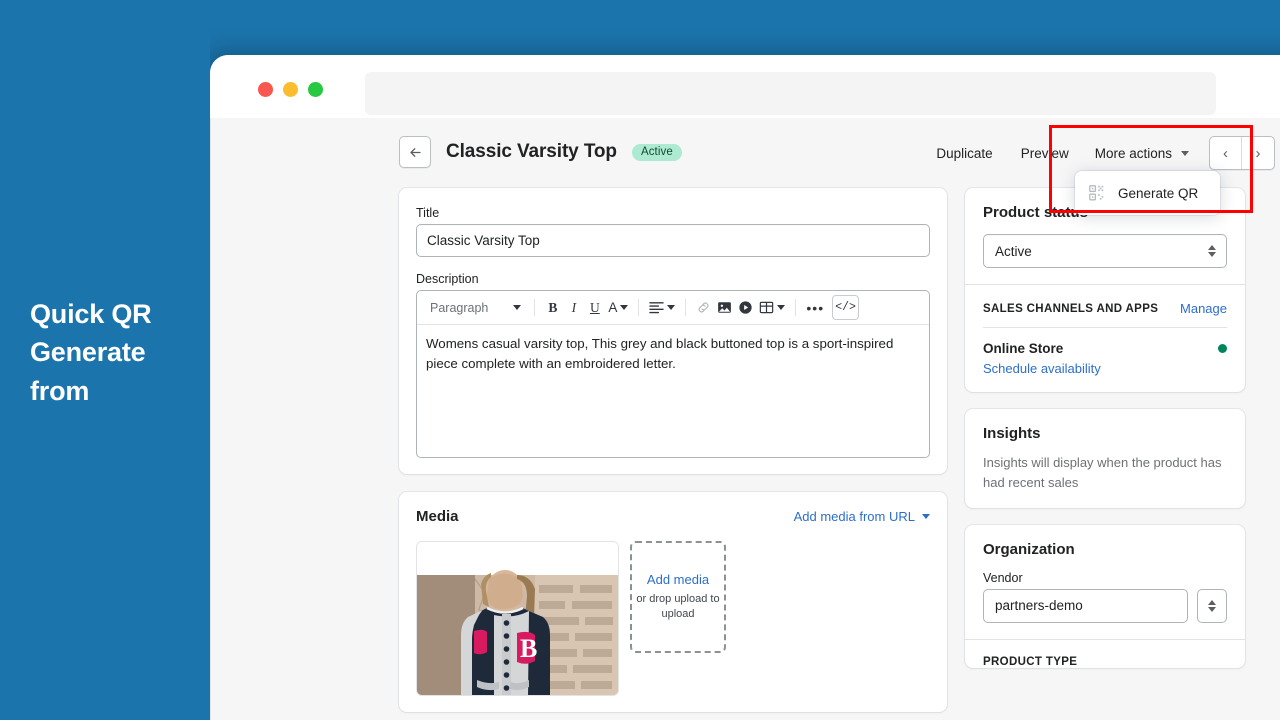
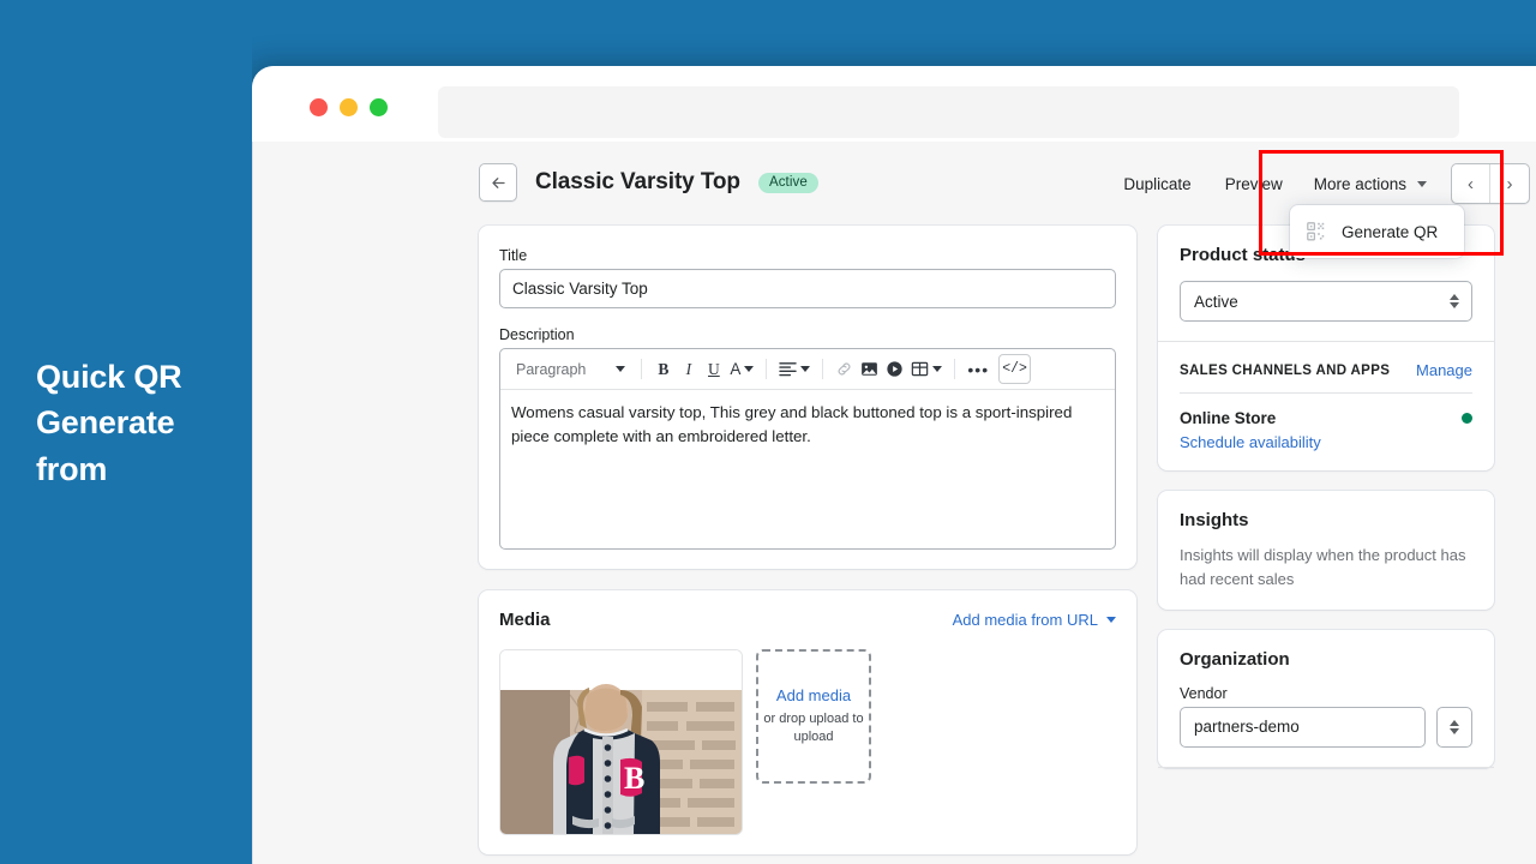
  Quick QR
  Generate
  from
  Classic Varsity Top
  Active
  Duplicate
  Preview
  More actions
  ‹
  ›
  Generate QR
  Title
  Classic Varsity Top
  Description
  Paragraph
  B
  I
  U
  A
  •••
  </>
  Womens casual varsity top, This grey and black buttoned top is a sport-inspired piece complete with an embroidered letter.
  Media
  Add media from URL
  B
  Add media
  or drop upload to upload
  Product statu
  Active
  SALES CHANNELS AND APPS
  Manage
  Online Store
  Schedule availability
  Insights
  Insights will display when the product has had recent sales
  Organization
  Vendor
  partners-demo
- PRODUCT TYPE
